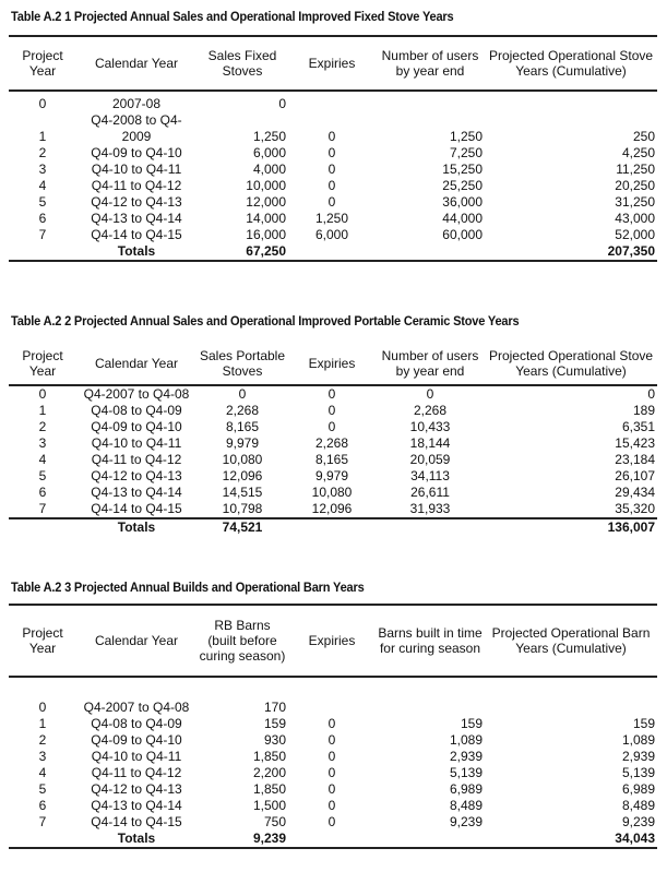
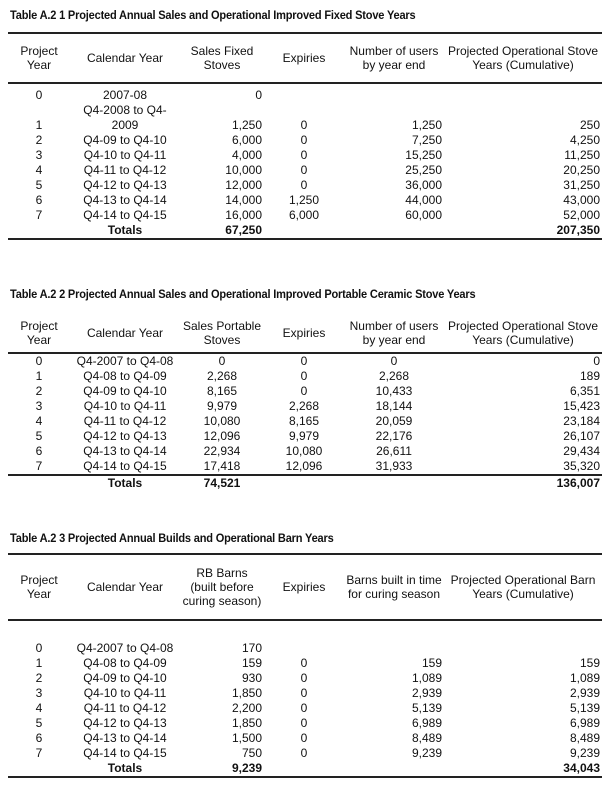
  Table A.2 1 Projected Annual Sales and Operational Improved Fixed Stove Years
  Project Year	Calendar Year	Sales Fixed Stoves	Expiries	Number of users by year end	Projected Operational Stove Years (Cumulative)
  0	2007-08	0
  1	Q4-2008 to Q4-2009	1,250	0	1,250	250
  2	Q4-09 to Q4-10	6,000	0	7,250	4,250
  3	Q4-10 to Q4-11	4,000	0	15,250	11,250
  4	Q4-11 to Q4-12	10,000	0	25,250	20,250
  5	Q4-12 to Q4-13	12,000	0	36,000	31,250
  6	Q4-13 to Q4-14	14,000	1,250	44,000	43,000
  7	Q4-14 to Q4-15	16,000	6,000	60,000	52,000
  	Totals	67,250			207,350
  Table A.2 2 Projected Annual Sales and Operational Improved Portable Ceramic Stove Years
  Project Year	Calendar Year	Sales Portable Stoves	Expiries	Number of users by year end	Projected Operational Stove Years (Cumulative)
  0	Q4-2007 to Q4-08	0	0	0	0
  1	Q4-08 to Q4-09	2,268	0	2,268	189
  2	Q4-09 to Q4-10	8,165	0	10,433	6,351
  3	Q4-10 to Q4-11	9,979	2,268	18,144	15,423
  4	Q4-11 to Q4-12	10,080	8,165	20,059	23,184
- 5	Q4-12 to Q4-13	12,096	9,979	34,113	26,107
+ 5	Q4-12 to Q4-13	12,096	9,979	22,176	26,107
- 6	Q4-13 to Q4-14	14,515	10,080	26,611	29,434
+ 6	Q4-13 to Q4-14	22,934	10,080	26,611	29,434
- 7	Q4-14 to Q4-15	10,798	12,096	31,933	35,320
+ 7	Q4-14 to Q4-15	17,418	12,096	31,933	35,320
  	Totals	74,521			136,007
  Table A.2 3 Projected Annual Builds and Operational Barn Years
  Project Year	Calendar Year	RB Barns (built before curing season)	Expiries	Barns built in time for curing season	Projected Operational Barn Years (Cumulative)
  0	Q4-2007 to Q4-08	170
  1	Q4-08 to Q4-09	159	0	159	159
  2	Q4-09 to Q4-10	930	0	1,089	1,089
  3	Q4-10 to Q4-11	1,850	0	2,939	2,939
  4	Q4-11 to Q4-12	2,200	0	5,139	5,139
  5	Q4-12 to Q4-13	1,850	0	6,989	6,989
  6	Q4-13 to Q4-14	1,500	0	8,489	8,489
  7	Q4-14 to Q4-15	750	0	9,239	9,239
  	Totals	9,239			34,043
